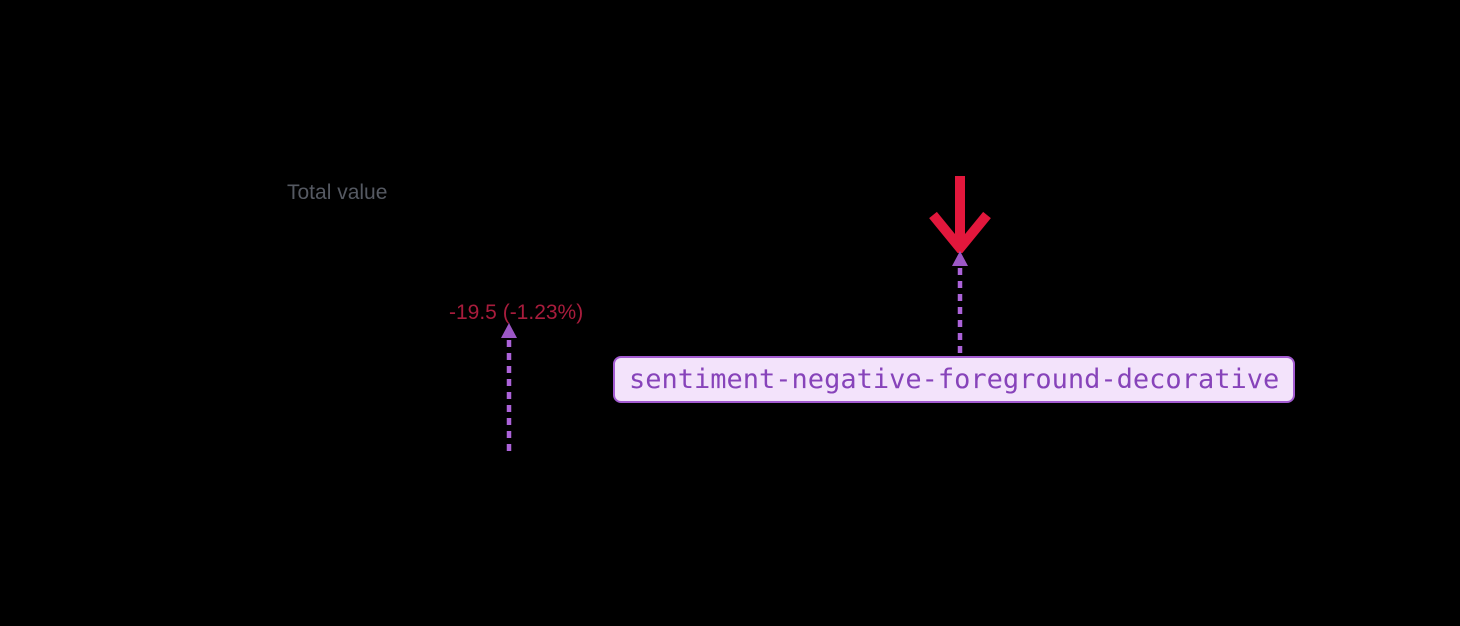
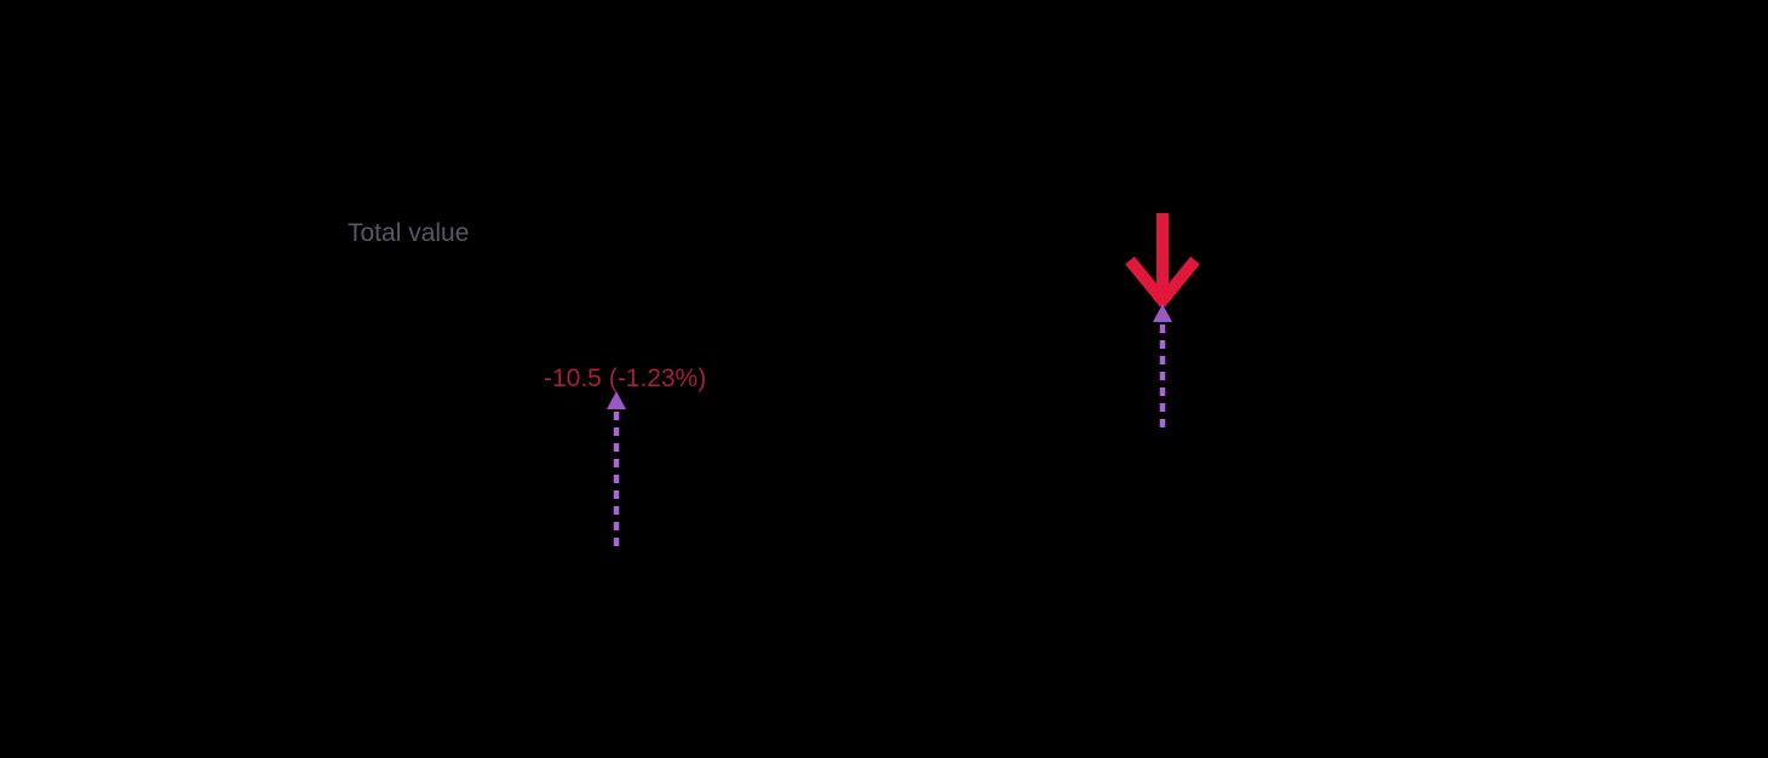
  Total value
- -19.5 (-1.23%)
+ -10.5 (-1.23%)
- sentiment-negative-foreground-decorative
